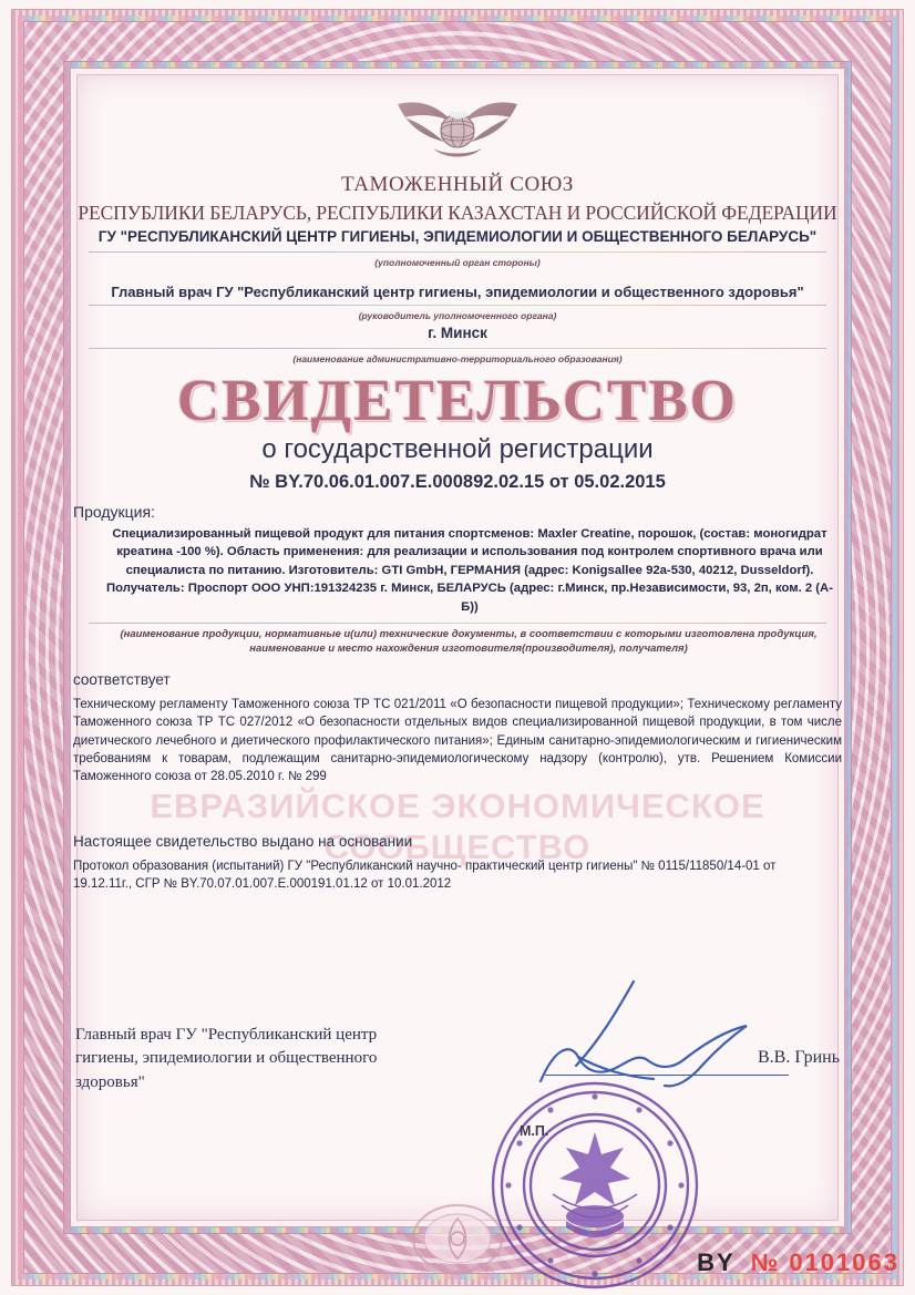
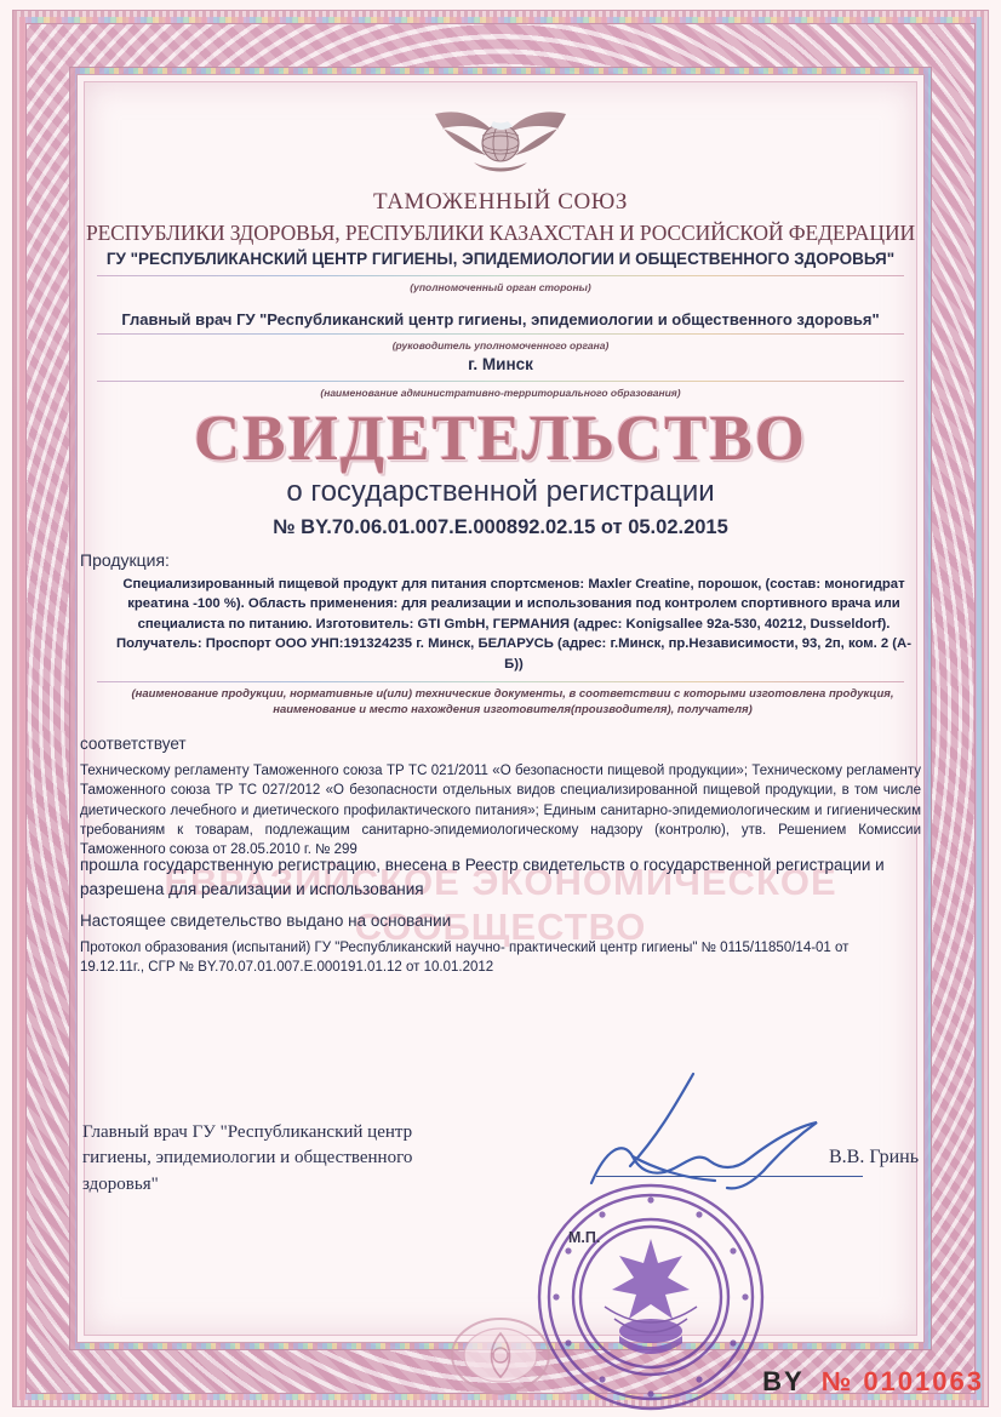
  ЕВРАЗИЙСКОЕ ЭКОНОМИЧЕСКОЕ
  СООБЩЕСТВО
  ТАМОЖЕННЫЙ СОЮЗ
- РЕСПУБЛИКИ БЕЛАРУСЬ, РЕСПУБЛИКИ КАЗАХСТАН И РОССИЙСКОЙ ФЕДЕРАЦИИ
+ РЕСПУБЛИКИ ЗДОРОВЬЯ, РЕСПУБЛИКИ КАЗАХСТАН И РОССИЙСКОЙ ФЕДЕРАЦИИ
- ГУ "РЕСПУБЛИКАНСКИЙ ЦЕНТР ГИГИЕНЫ, ЭПИДЕМИОЛОГИИ И ОБЩЕСТВЕННОГО БЕЛАРУСЬ"
+ ГУ "РЕСПУБЛИКАНСКИЙ ЦЕНТР ГИГИЕНЫ, ЭПИДЕМИОЛОГИИ И ОБЩЕСТВЕННОГО ЗДОРОВЬЯ"
  (уполномоченный орган стороны)
  Главный врач ГУ "Республиканский центр гигиены, эпидемиологии и общественного здоровья"
  (руководитель уполномоченного органа)
  г. Минск
  (наименование административно-территориального образования)
  СВИДЕТЕЛЬСТВО
  о государственной регистрации
  № BY.70.06.01.007.Е.000892.02.15 от 05.02.2015
  Продукция:
  Специализированный пищевой продукт для питания спортсменов: Maxler Creatine, порошок, (состав: моногидрат креатина -100 %). Область применения: для реализации и использования под контролем спортивного врача или специалиста по питанию. Изготовитель: GTI GmbH, ГЕРМАНИЯ (адрес: Konigsallee 92а-530, 40212, Dusseldorf). Получатель: Проспорт ООО УНП:191324235 г. Минск, БЕЛАРУСЬ (адрес: г.Минск, пр.Независимости, 93, 2п, ком. 2 (А-Б))
  (наименование продукции, нормативные и(или) технические документы, в соответствии с которыми изготовлена продукция, наименование и место нахождения изготовителя(производителя), получателя)
  соответствует
  Техническому регламенту Таможенного союза ТР ТС 021/2011 «О безопасности пищевой продукции»; Техническому регламенту Таможенного союза ТР ТС 027/2012 «О безопасности отдельных видов специализированной пищевой продукции, в том числе диетического лечебного и диетического профилактического питания»; Единым санитарно-эпидемиологическим и гигиеническим требованиям к товарам, подлежащим санитарно-эпидемиологическому надзору (контролю), утв. Решением Комиссии Таможенного союза от 28.05.2010 г. № 299
+ прошла государственную регистрацию, внесена в Реестр свидетельств о государственной регистрации и разрешена для реализации и использования
  Настоящее свидетельство выдано на основании
  Протокол образования (испытаний) ГУ "Республиканский научно- практический центр гигиены" № 0115/11850/14-01 от 19.12.11г., СГР № BY.70.07.01.007.Е.000191.01.12 от 10.01.2012
  Главный врач ГУ "Республиканский центр гигиены, эпидемиологии и общественного здоровья"
  В.В. Гринь
  М.П.
  BY № 0101063
